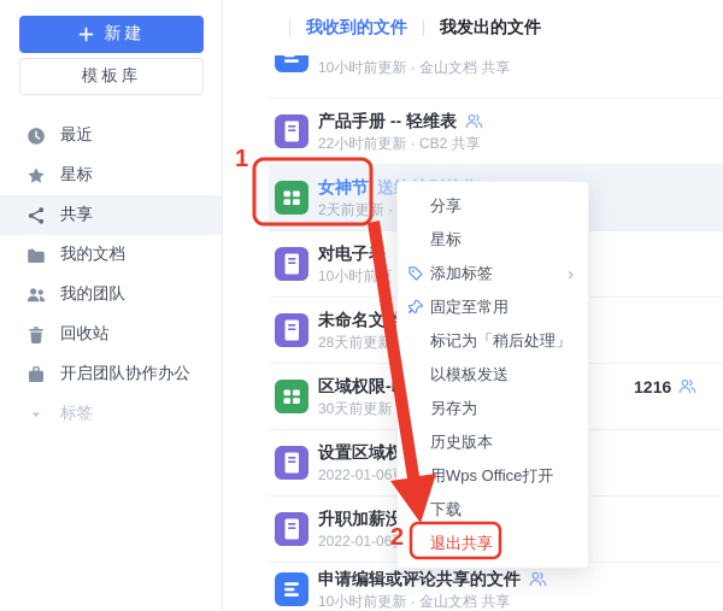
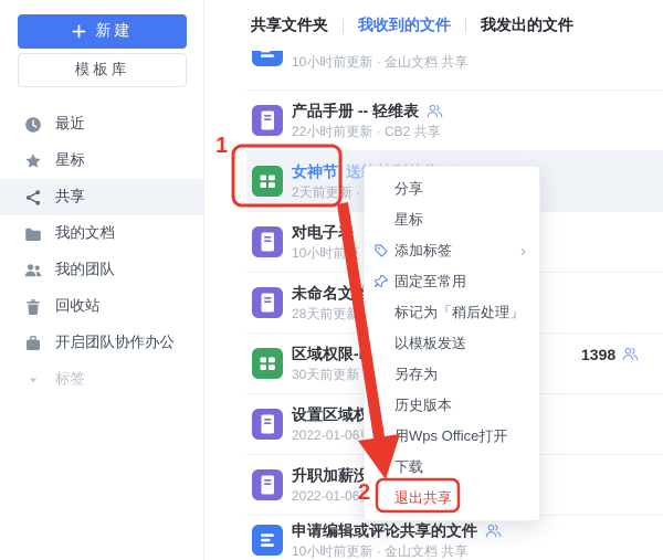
  新建
  模板库
  最近
  星标
  共享
  我的文档
  我的团队
  回收站
  开启团队协作办公
  标签
+ 共享文件夹
  我收到的文件
  我发出的文件
  10小时前更新 · 金山文档 共享
  产品手册 -- 轻维表
  22小时前更新 · CB2 共享
  女神节
  2天前更新 ·
  对电子
  10小时前
  未命名文
  28天前更新
  区域权限-
  30天前更新
- 1216
+ 1398
  设置区域权
  2022-01-06
  升职加薪没
  2022-01-06
  申请编辑或评论共享的文件
  10小时前更新 · 金山文档 共享
  分享
  星标
  添加标签
  ›
  固定至常用
  标记为「稍后处理」
  以模板发送
  另存为
  历史版本
  用Wps Office打开
  下载
  退出共享
  1
  2
